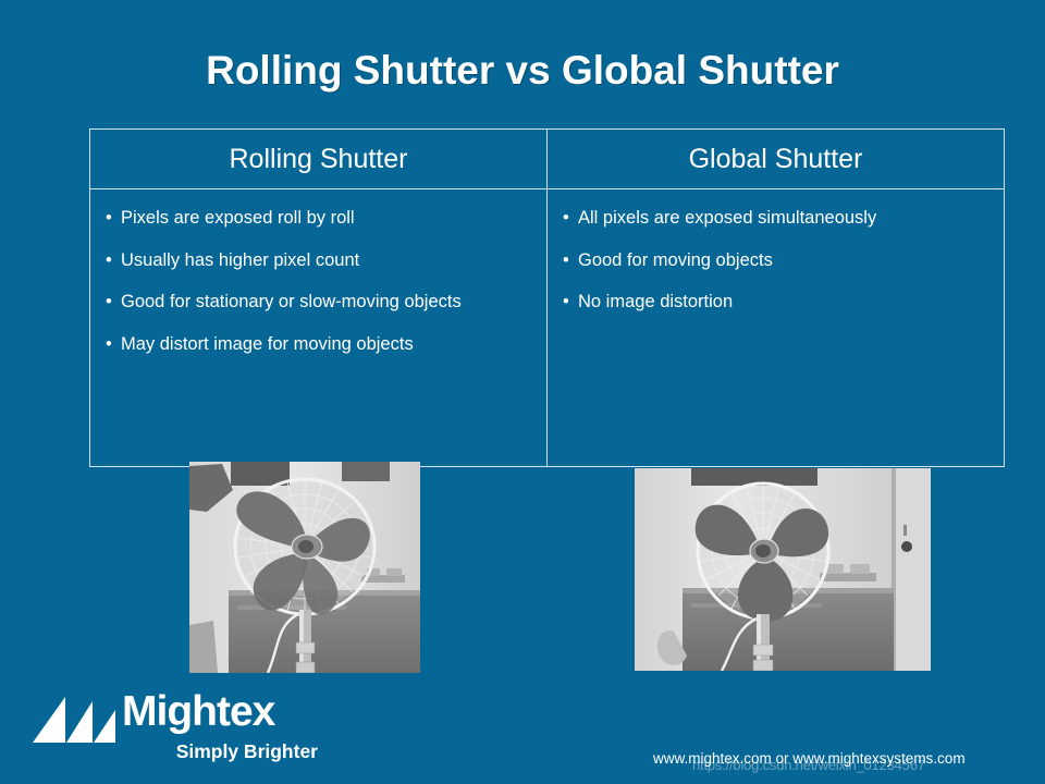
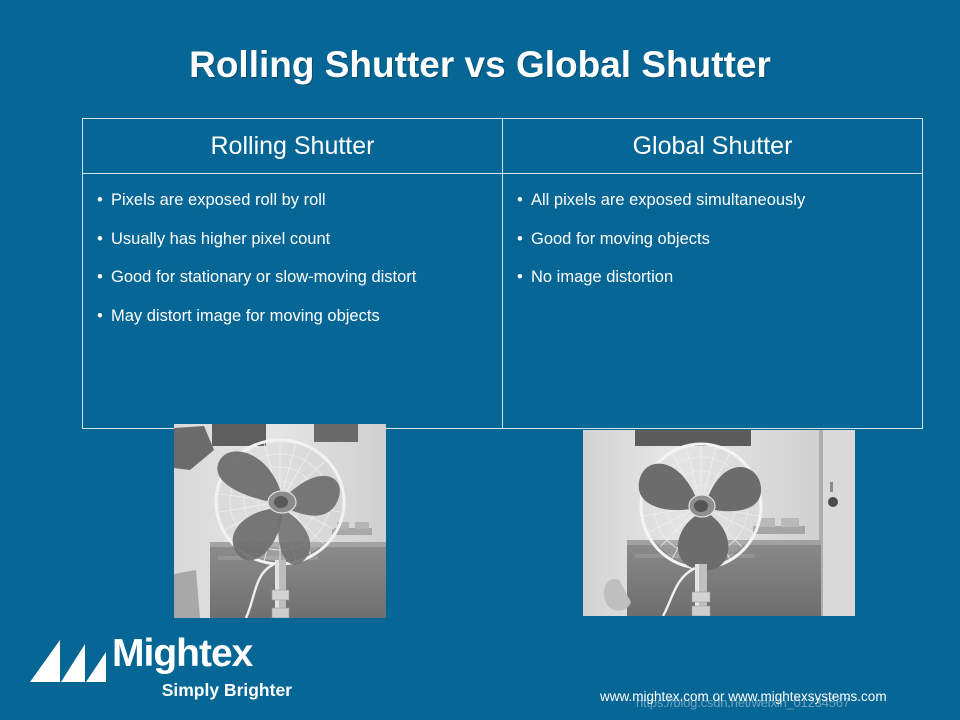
  Rolling Shutter vs Global Shutter
  Rolling Shutter	Global Shutter
- Pixels are exposed roll by roll Usually has higher pixel count Good for stationary or slow-moving objects May distort image for moving objects	All pixels are exposed simultaneously Good for moving objects No image distortion
+ Pixels are exposed roll by roll Usually has higher pixel count Good for stationary or slow-moving distort May distort image for moving objects	All pixels are exposed simultaneously Good for moving objects No image distortion
  Mightex
  Simply Brighter
  www.mightex.com or www.mightexsystems.com
  https://blog.csdn.net/weixin_01234567
